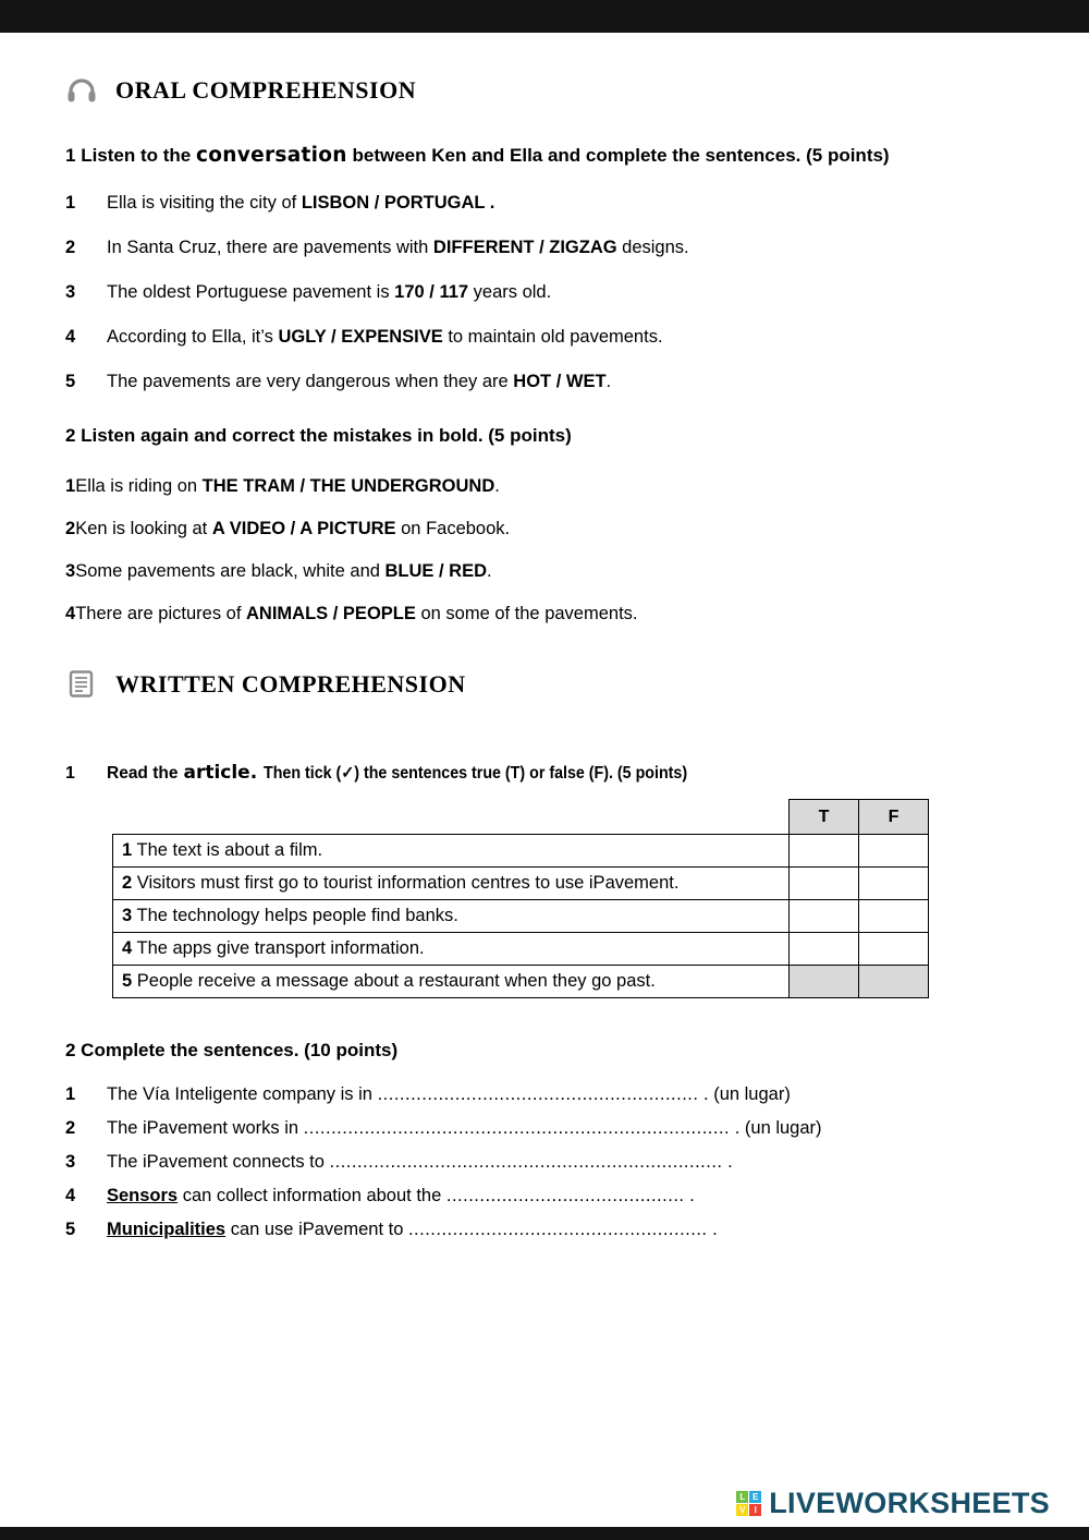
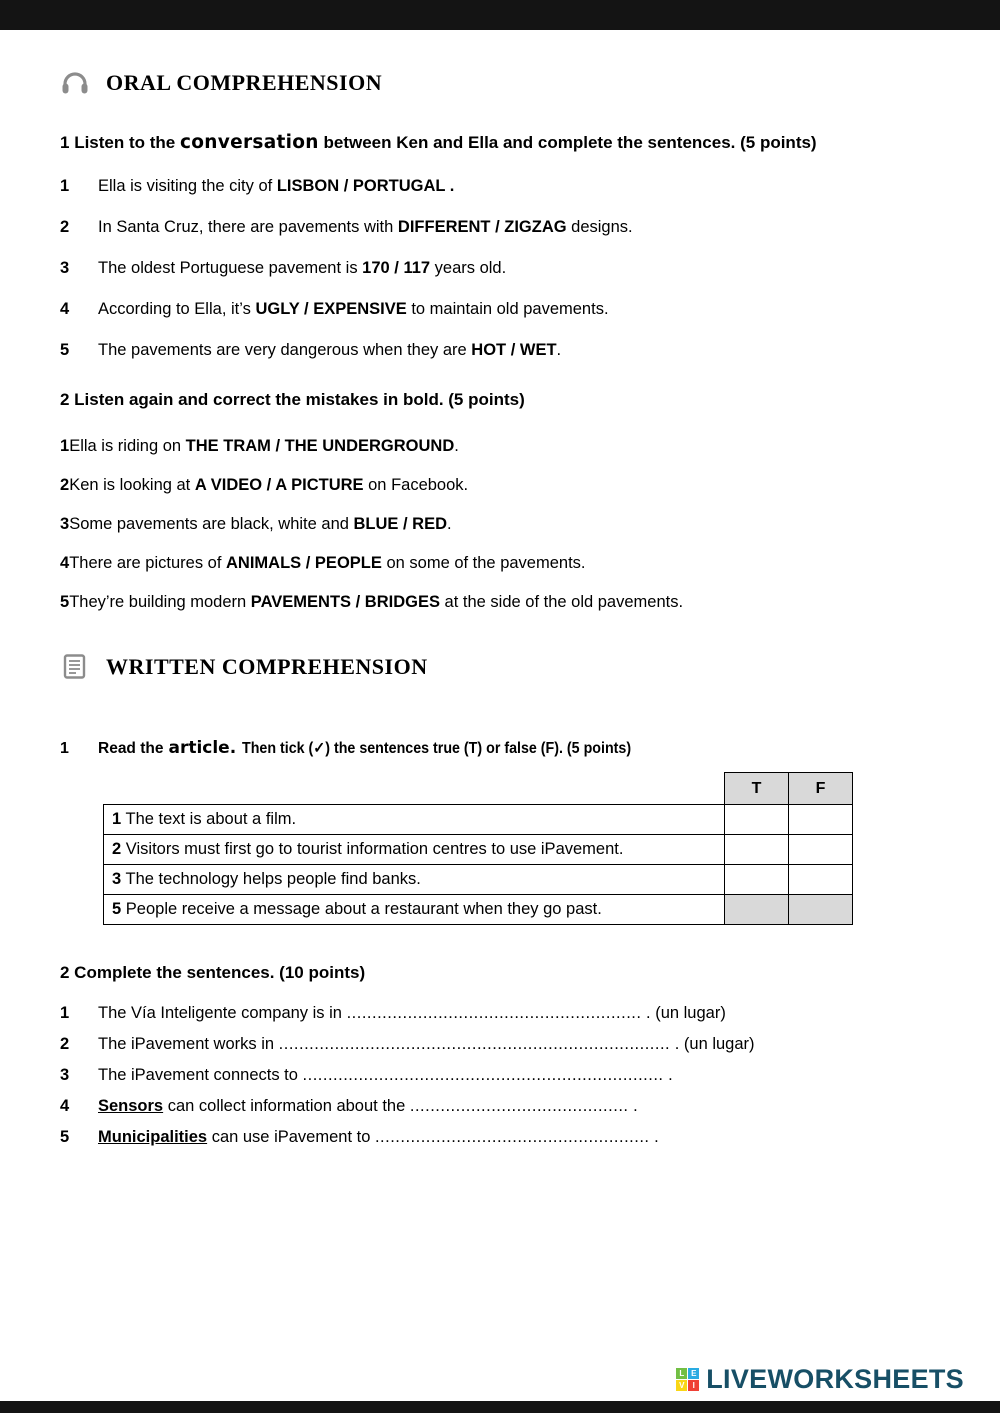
  ORAL COMPREHENSION
  1 Listen to the conversation between Ken and Ella and complete the sentences. (5 points)
  1 Ella is visiting the city of LISBON / PORTUGAL .
  2 In Santa Cruz, there are pavements with DIFFERENT / ZIGZAG designs.
  3 The oldest Portuguese pavement is 170 / 117 years old.
  4 According to Ella, it’s UGLY / EXPENSIVE to maintain old pavements.
  5 The pavements are very dangerous when they are HOT / WET.
  2 Listen again and correct the mistakes in bold. (5 points)
  1Ella is riding on THE TRAM / THE UNDERGROUND.
  2Ken is looking at A VIDEO / A PICTURE on Facebook.
  3Some pavements are black, white and BLUE / RED.
  4There are pictures of ANIMALS / PEOPLE on some of the pavements.
+ 5They’re building modern PAVEMENTS / BRIDGES at the side of the old pavements.
  WRITTEN COMPREHENSION
  1
  Read the
  article.
  Then tick (✓) the sentences true (T) or false (F). (5 points)
  	T	F
  1 The text is about a film.
  2 Visitors must first go to tourist information centres to use iPavement.
  3 The technology helps people find banks.
- 4 The apps give transport information.
  5 People receive a message about a restaurant when they go past.
  2 Complete the sentences. (10 points)
  1 The Vía Inteligente company is in .......................................................... . (un lugar)
  2 The iPavement works in ............................................................................. . (un lugar)
  3 The iPavement connects to ....................................................................... .
  4 Sensors can collect information about the ........................................... .
  5 Municipalities can use iPavement to ...................................................... .
  L
  E
  V
  I
  LIVEWORKSHEETS
